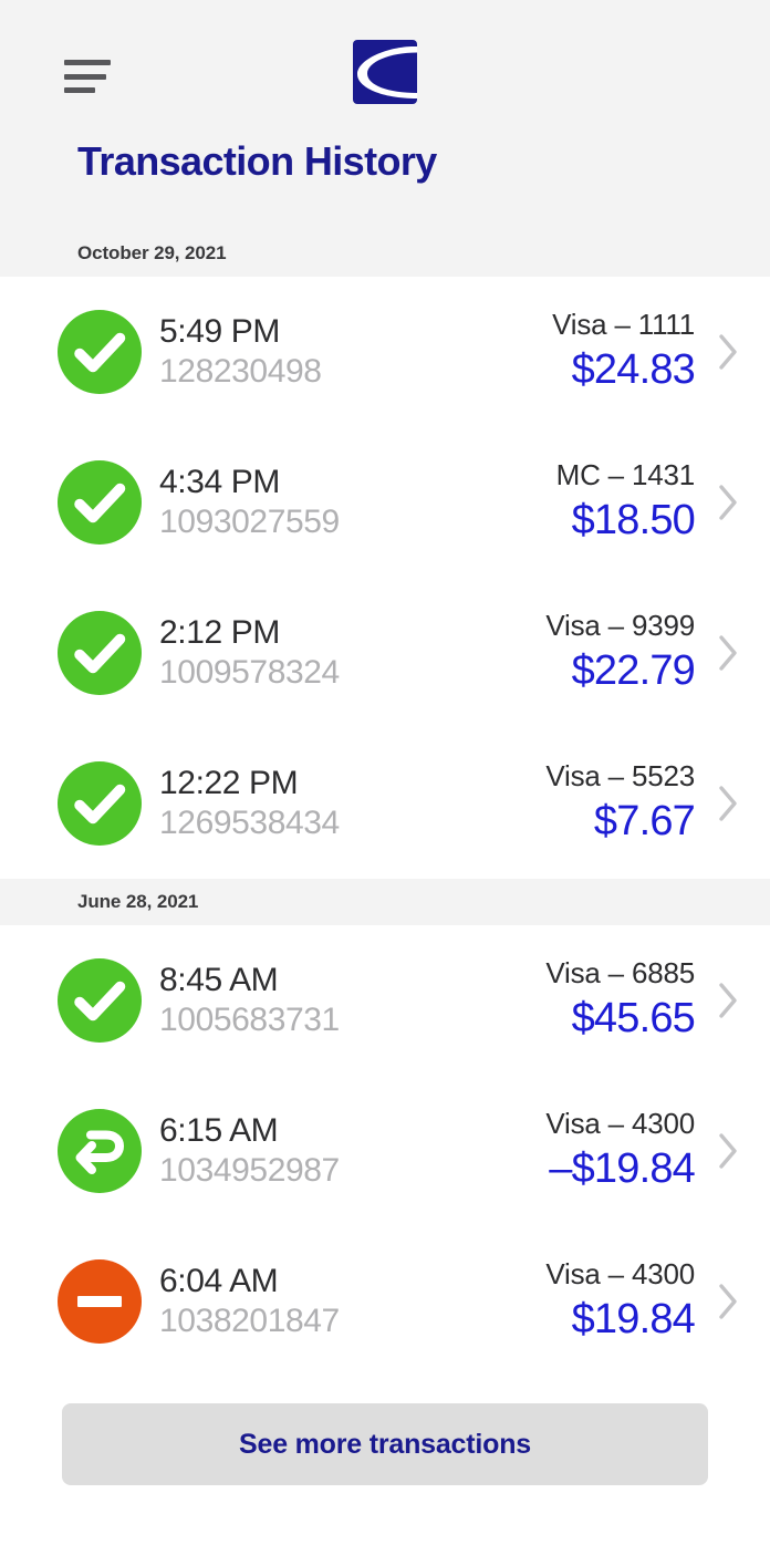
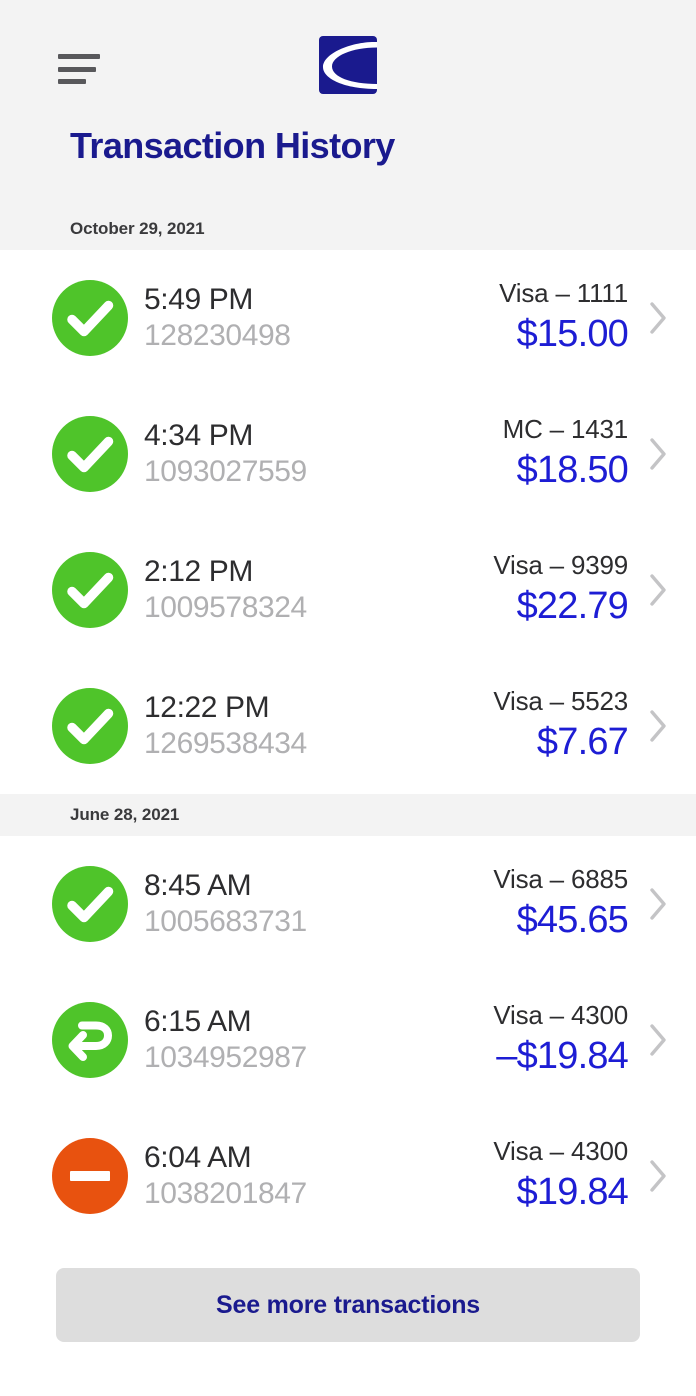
  Transaction History
  October 29, 2021
  5:49 PM
  128230498
  Visa – 1111
- $24.83
+ $15.00
  4:34 PM
  1093027559
  MC – 1431
  $18.50
  2:12 PM
  1009578324
  Visa – 9399
  $22.79
  12:22 PM
  1269538434
  Visa – 5523
  $7.67
  June 28, 2021
  8:45 AM
  1005683731
  Visa – 6885
  $45.65
  6:15 AM
  1034952987
  Visa – 4300
  –$19.84
  6:04 AM
  1038201847
  Visa – 4300
  $19.84
  See more transactions
